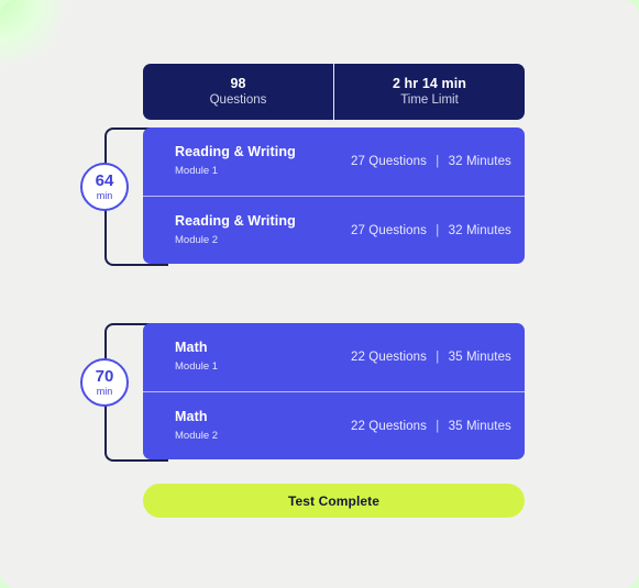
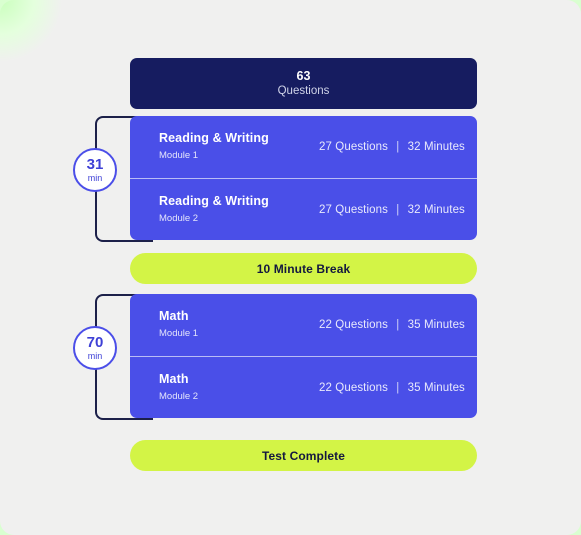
- 98
+ 63
  Questions
- 2 hr 14 min
- Time Limit
- 64
+ 31
  min
  Reading & Writing
  Module 1
  27 Questions | 32 Minutes
  Reading & Writing
  Module 2
  27 Questions | 32 Minutes
+ 10 Minute Break
  70
  min
  Math
  Module 1
  22 Questions | 35 Minutes
  Math
  Module 2
  22 Questions | 35 Minutes
  Test Complete
